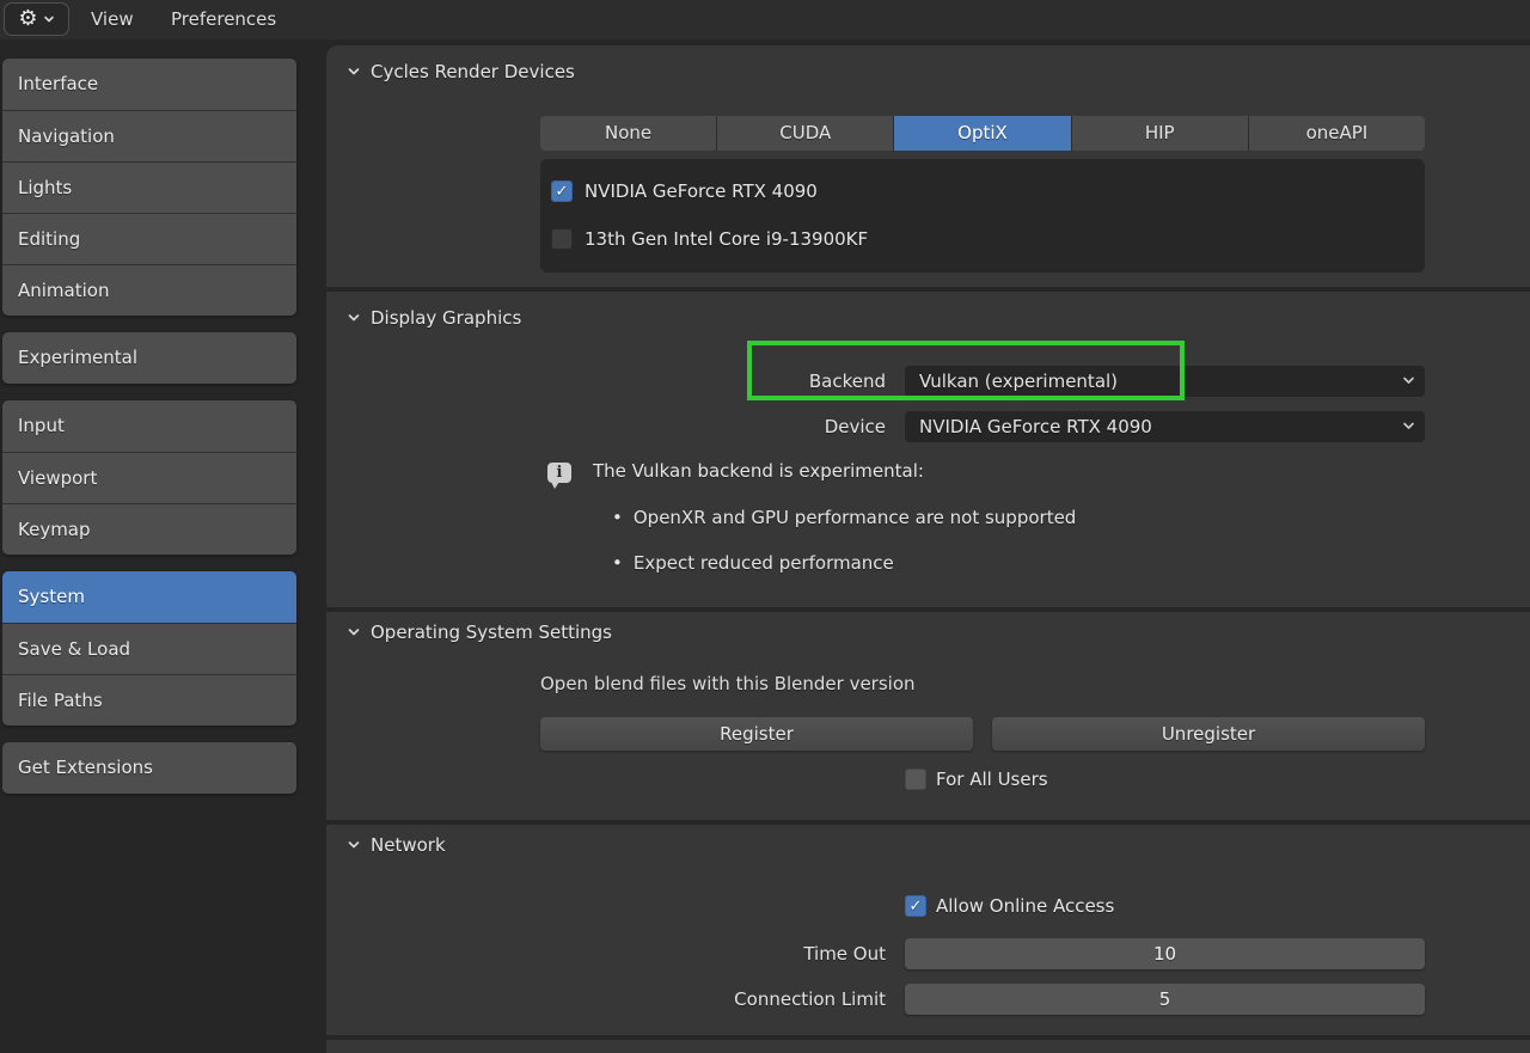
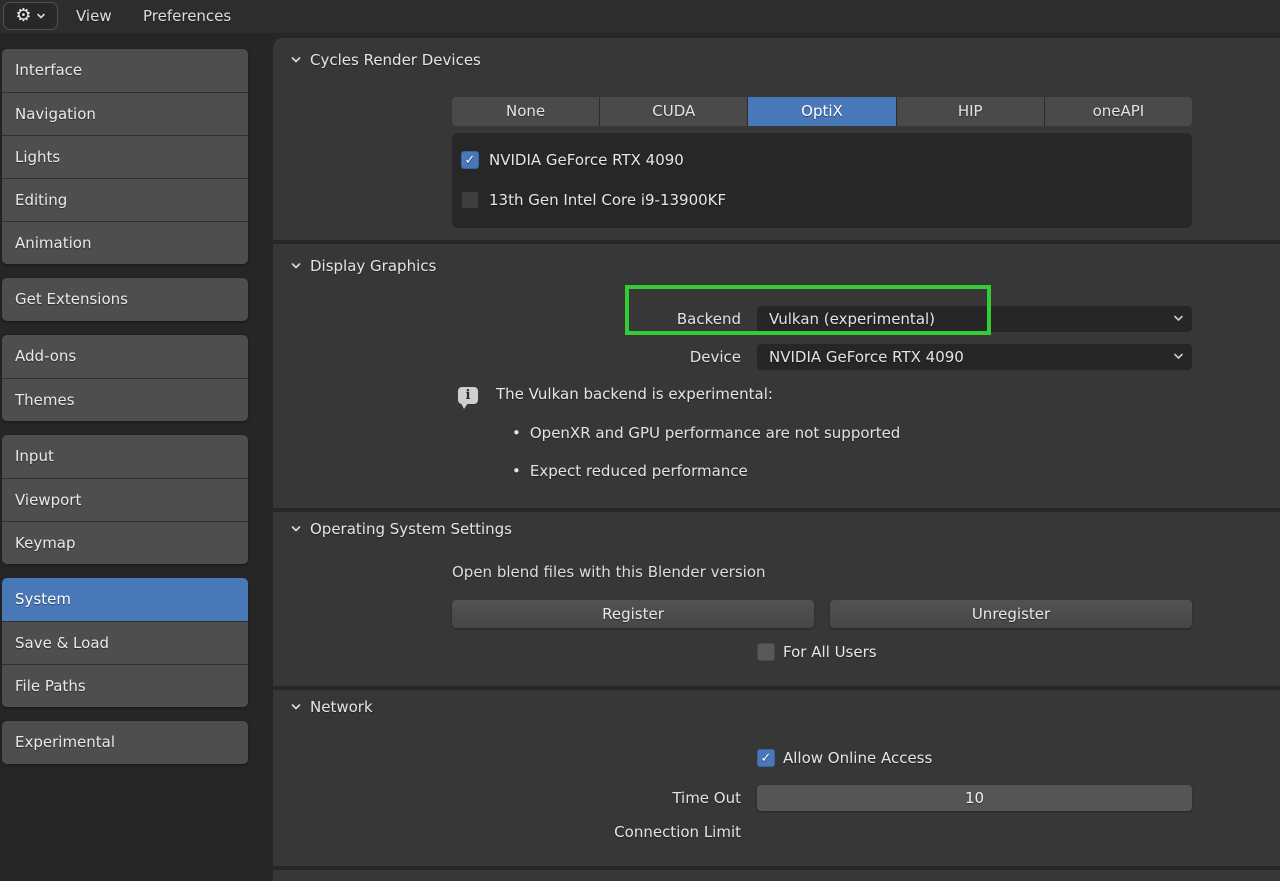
  ⚙
  View
  Preferences
  Interface
  Navigation
  Lights
  Editing
  Animation
- Experimental
+ Get Extensions
+ Add-ons
+ Themes
  Input
  Viewport
  Keymap
  System
  Save & Load
  File Paths
- Get Extensions
+ Experimental
  Cycles Render Devices
  None
  CUDA
  OptiX
  HIP
  oneAPI
  ✓
  NVIDIA GeForce RTX 4090
  13th Gen Intel Core i9-13900KF
  Display Graphics
  Backend
  Vulkan (experimental)
  Device
  NVIDIA GeForce RTX 4090
  i
  The Vulkan backend is experimental:
  •
  OpenXR and GPU performance are not supported
  •
  Expect reduced performance
  Operating System Settings
  Open blend files with this Blender version
  Register
  Unregister
  For All Users
  Network
  ✓
  Allow Online Access
  Time Out
  10
  Connection Limit
- 5
